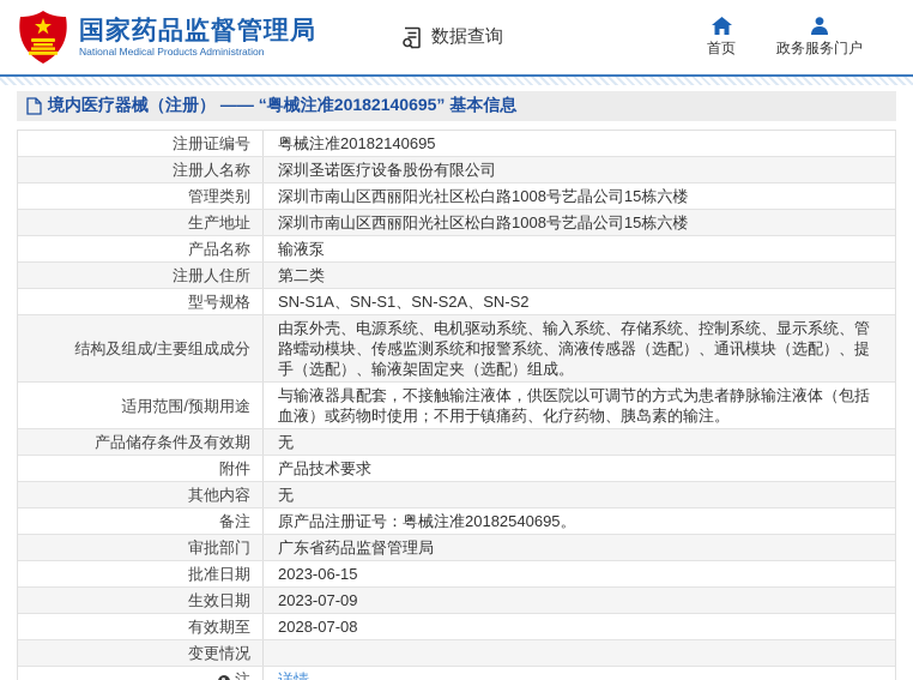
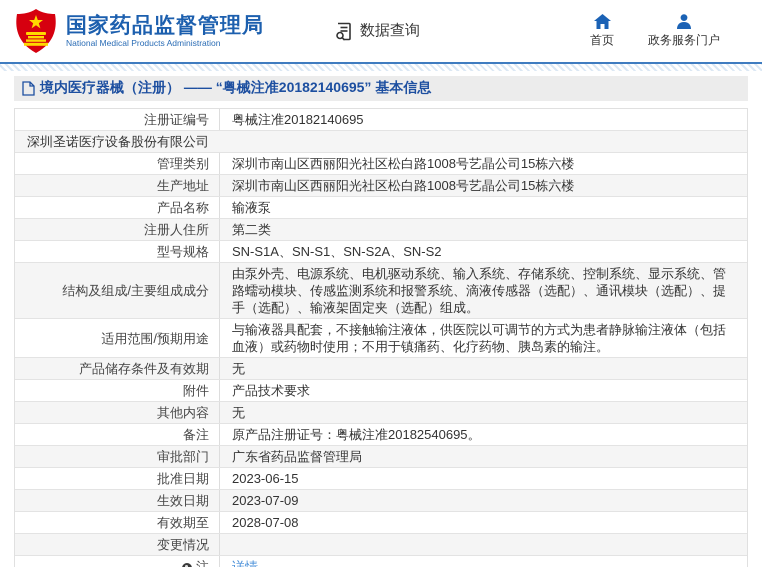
  国家药品监督管理局
  National Medical Products Administration
  数据查询
  首页
  政务服务门户
  境内医疗器械（注册） —— “粤械注准20182140695” 基本信息
  注册证编号
  粤械注准20182140695
- 注册人名称
  深圳圣诺医疗设备股份有限公司
  管理类别
  深圳市南山区西丽阳光社区松白路1008号艺晶公司15栋六楼
  生产地址
  深圳市南山区西丽阳光社区松白路1008号艺晶公司15栋六楼
  产品名称
  输液泵
  注册人住所
  第二类
  型号规格
  SN-S1A、SN-S1、SN-S2A、SN-S2
  结构及组成/主要组成成分
  由泵外壳、电源系统、电机驱动系统、输入系统、存储系统、控制系统、显示系统、管路蠕动模块、传感监测系统和报警系统、滴液传感器（选配）、通讯模块（选配）、提手（选配）、输液架固定夹（选配）组成。
  适用范围/预期用途
  与输液器具配套，不接触输注液体，供医院以可调节的方式为患者静脉输注液体（包括血液）或药物时使用；不用于镇痛药、化疗药物、胰岛素的输注。
  产品储存条件及有效期
  无
  附件
  产品技术要求
  其他内容
  无
  备注
  原产品注册证号：粤械注准20182540695。
  审批部门
  广东省药品监督管理局
  批准日期
  2023-06-15
  生效日期
  2023-07-09
  有效期至
  2028-07-08
  变更情况
